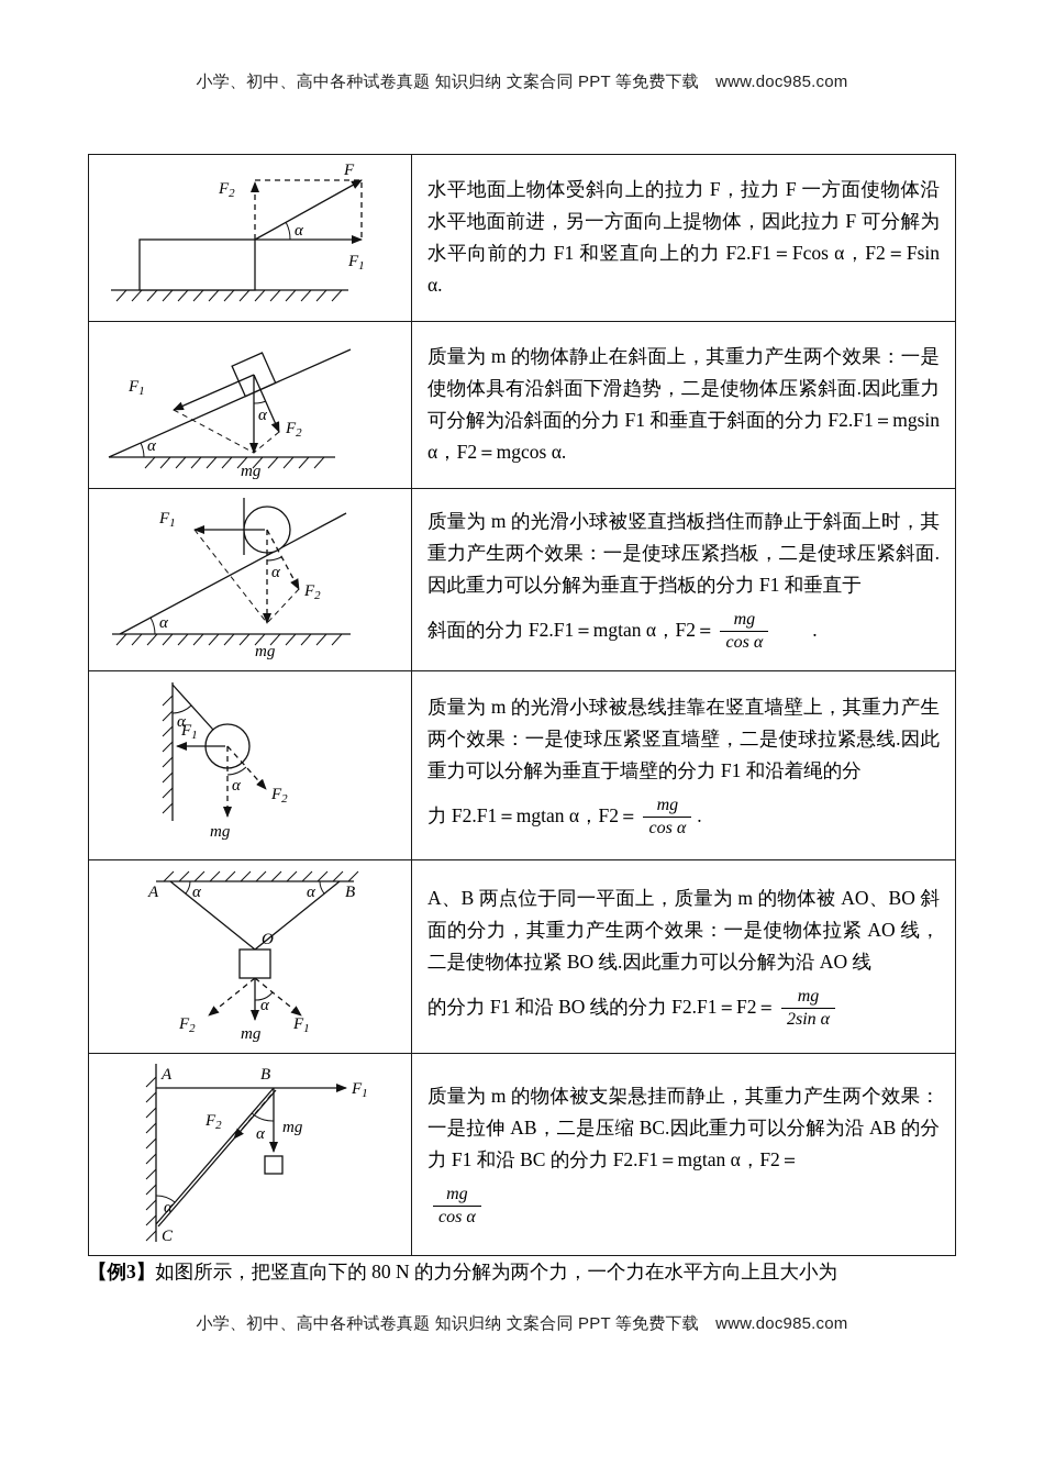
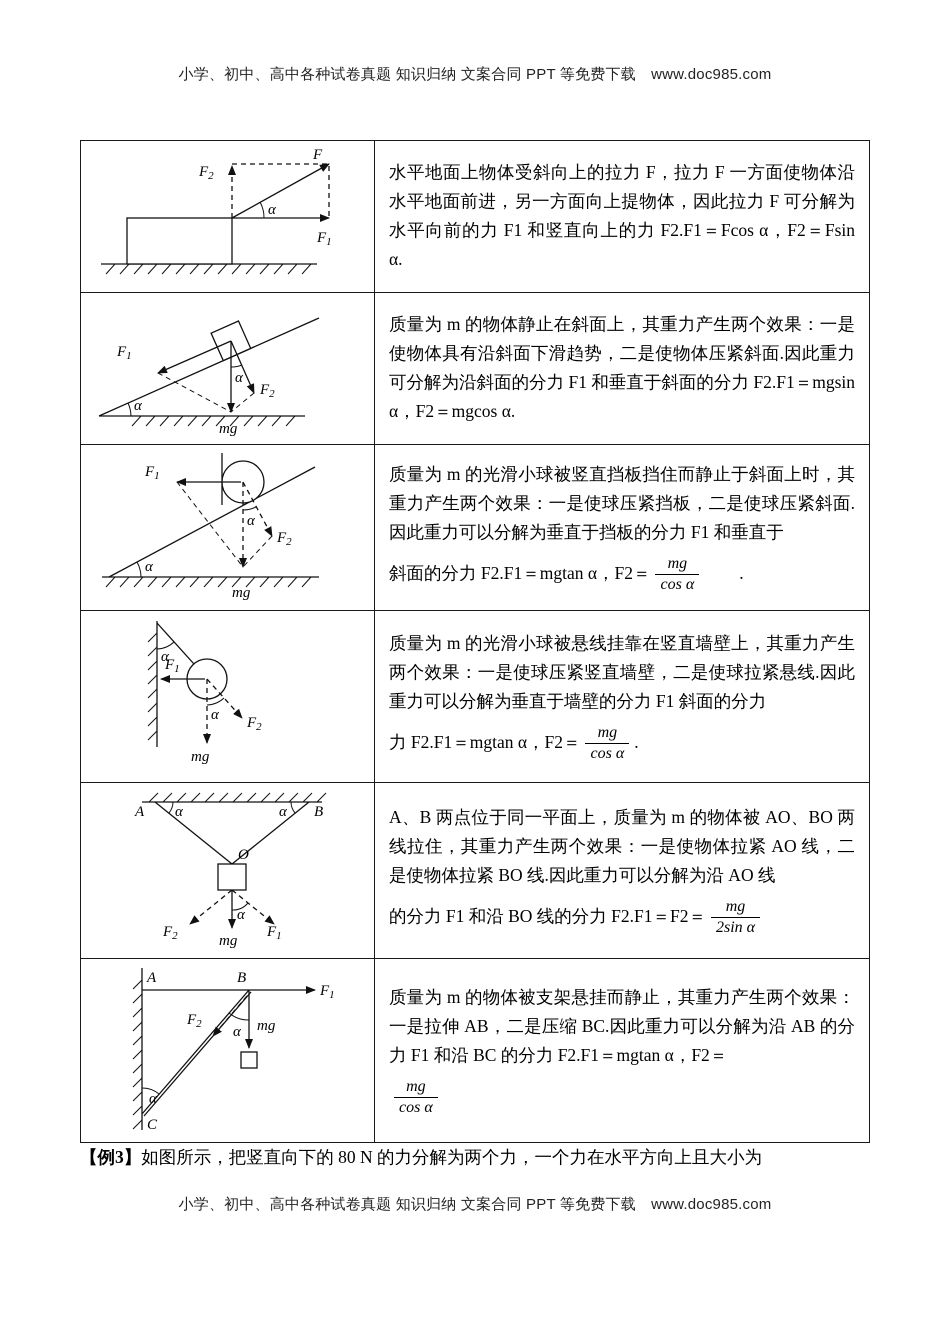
  小学、初中、高中各种试卷真题 知识归纳 文案合同 PPT 等免费下载 www.doc985.com
  F F2 F1 α	水平地面上物体受斜向上的拉力 F，拉力 F 一方面使物体沿水平地面前进，另一方面向上提物体，因此拉力 F 可分解为水平向前的力 F1 和竖直向上的力 F2.F1＝Fcos α，F2＝Fsin α.
  F1 F2 α α mg	质量为 m 的物体静止在斜面上，其重力产生两个效果：一是使物体具有沿斜面下滑趋势，二是使物体压紧斜面.因此重力可分解为沿斜面的分力 F1 和垂直于斜面的分力 F2.F1＝mgsin α，F2＝mgcos α.
  F1 F2 α α mg	质量为 m 的光滑小球被竖直挡板挡住而静止于斜面上时，其重力产生两个效果：一是使球压紧挡板，二是使球压紧斜面.因此重力可以分解为垂直于挡板的分力 F1 和垂直于 斜面的分力 F2.F1＝mgtan α，F2＝ mg cos α .
- F1 α α mg F2	质量为 m 的光滑小球被悬线挂靠在竖直墙壁上，其重力产生两个效果：一是使球压紧竖直墙壁，二是使球拉紧悬线.因此重力可以分解为垂直于墙壁的分力 F1 和沿着绳的分 力 F2.F1＝mgtan α，F2＝ mg cos α .
+ F1 α α mg F2	质量为 m 的光滑小球被悬线挂靠在竖直墙壁上，其重力产生两个效果：一是使球压紧竖直墙壁，二是使球拉紧悬线.因此重力可以分解为垂直于墙壁的分力 F1 斜面的分力 力 F2.F1＝mgtan α，F2＝ mg cos α .
- A α α B O F2 F1 α mg	A、B 两点位于同一平面上，质量为 m 的物体被 AO、BO 斜面的分力，其重力产生两个效果：一是使物体拉紧 AO 线，二是使物体拉紧 BO 线.因此重力可以分解为沿 AO 线 的分力 F1 和沿 BO 线的分力 F2.F1＝F2＝ mg 2sin α
+ A α α B O F2 F1 α mg	A、B 两点位于同一平面上，质量为 m 的物体被 AO、BO 两线拉住，其重力产生两个效果：一是使物体拉紧 AO 线，二是使物体拉紧 BO 线.因此重力可以分解为沿 AO 线 的分力 F1 和沿 BO 线的分力 F2.F1＝F2＝ mg 2sin α
  A B F1 F2 α mg α C	质量为 m 的物体被支架悬挂而静止，其重力产生两个效果：一是拉伸 AB，二是压缩 BC.因此重力可以分解为沿 AB 的分力 F1 和沿 BC 的分力 F2.F1＝mgtan α，F2＝ mg cos α
  【例3】如图所示，把竖直向下的 80 N 的力分解为两个力，一个力在水平方向上且大小为
  小学、初中、高中各种试卷真题 知识归纳 文案合同 PPT 等免费下载 www.doc985.com
